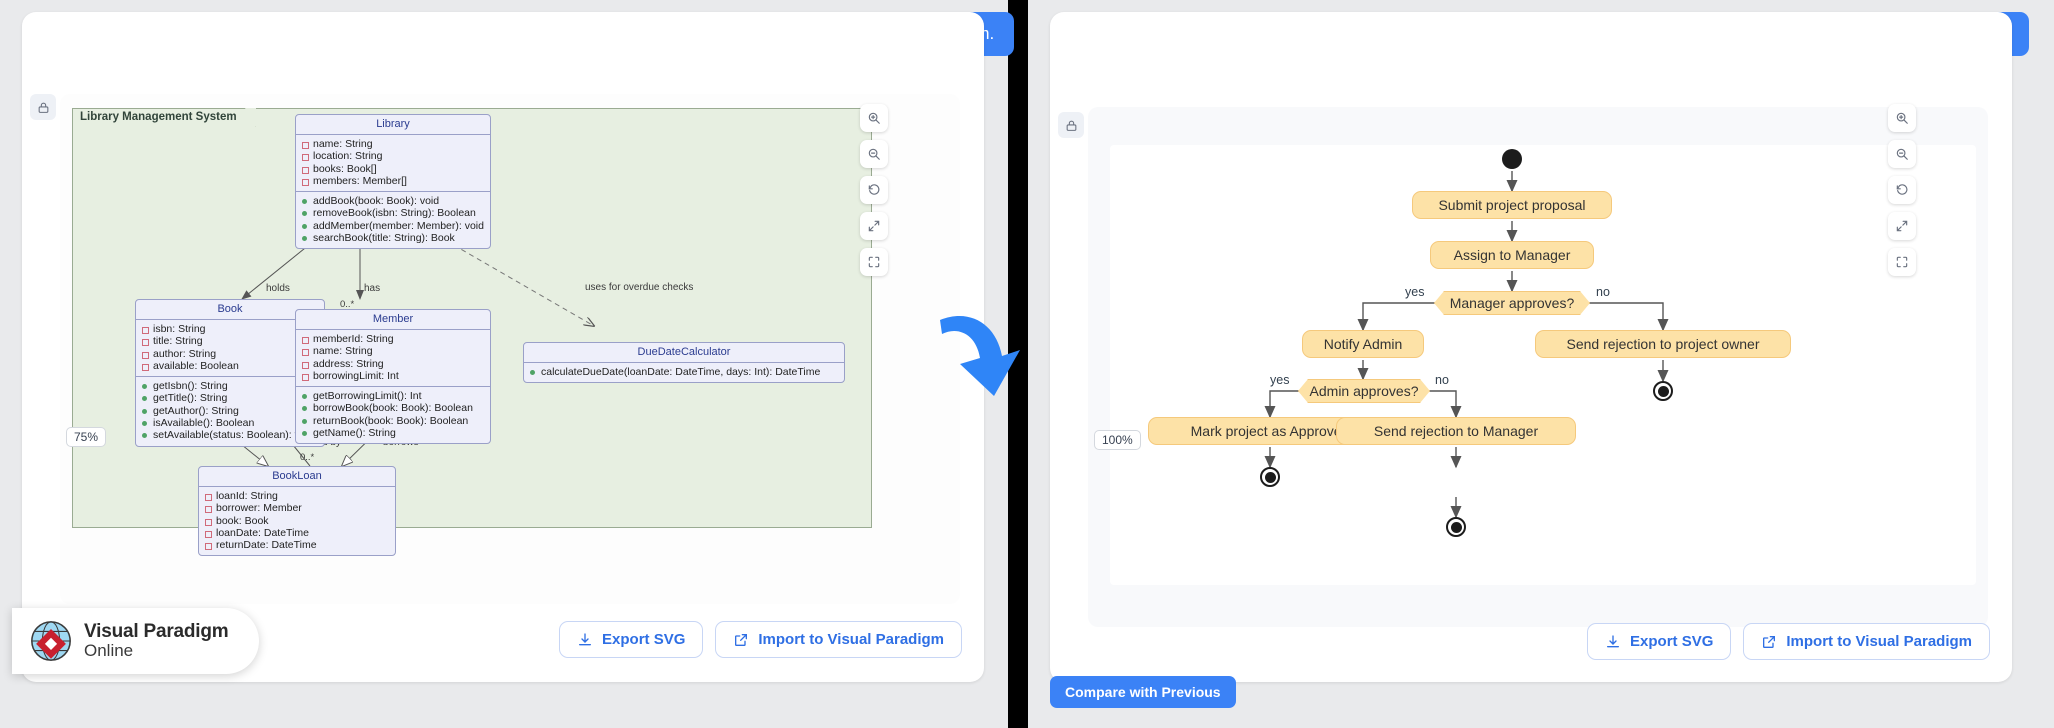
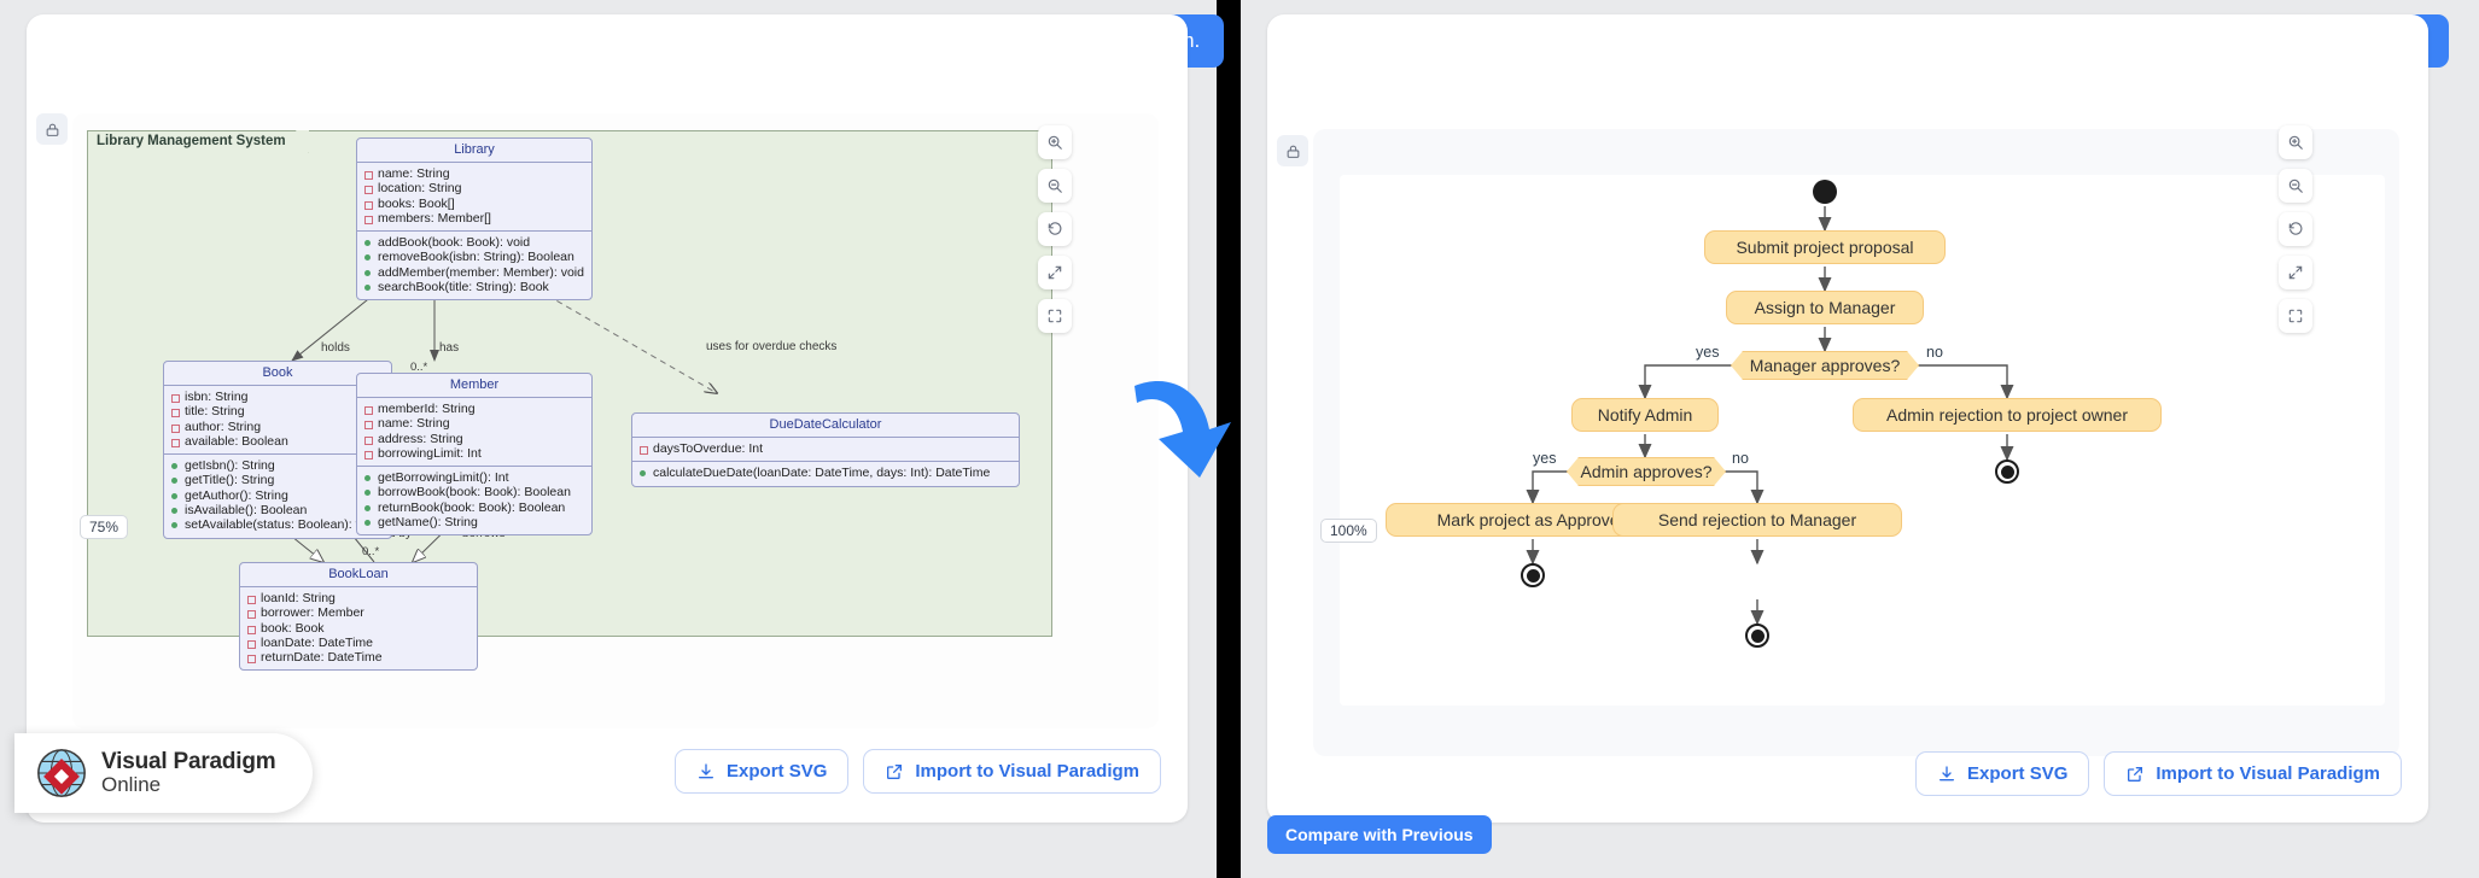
  Library Management System
  holds
  has
  0..*
  uses for overdue checks
  0..*
  Library
  name: String
  location: String
  books: Book[]
  members: Member[]
  addBook(book: Book): void
  removeBook(isbn: String): Boolean
  addMember(member: Member): void
  searchBook(title: String): Book
  Book
  isbn: String
  title: String
  author: String
  available: Boolean
  getIsbn(): String
  getTitle(): String
  getAuthor(): String
  isAvailable(): Boolean
  setAvailable(status: Boolean):
  Member
  memberId: String
  name: String
  address: String
  borrowingLimit: Int
  getBorrowingLimit(): Int
  borrowBook(book: Book): Boolean
  returnBook(book: Book): Boolean
  getName(): String
  DueDateCalculator
+ daysToOverdue: Int
  calculateDueDate(loanDate: DateTime, days: Int): DateTime
  BookLoan
  loanId: String
  borrower: Member
  book: Book
  loanDate: DateTime
  returnDate: DateTime
  75%
  Export SVG
  Import to Visual Paradigm
  Visual Paradigm
  Online
  Submit project proposal
  Assign to Manager
  Manager approves?
  yes
  no
  Notify Admin
- Send rejection to project owner
+ Admin rejection to project owner
  Admin approves?
  yes
  no
  Mark project as Approv
  Send rejection to Manager
  100%
  Export SVG
  Import to Visual Paradigm
  Compare with Previous
